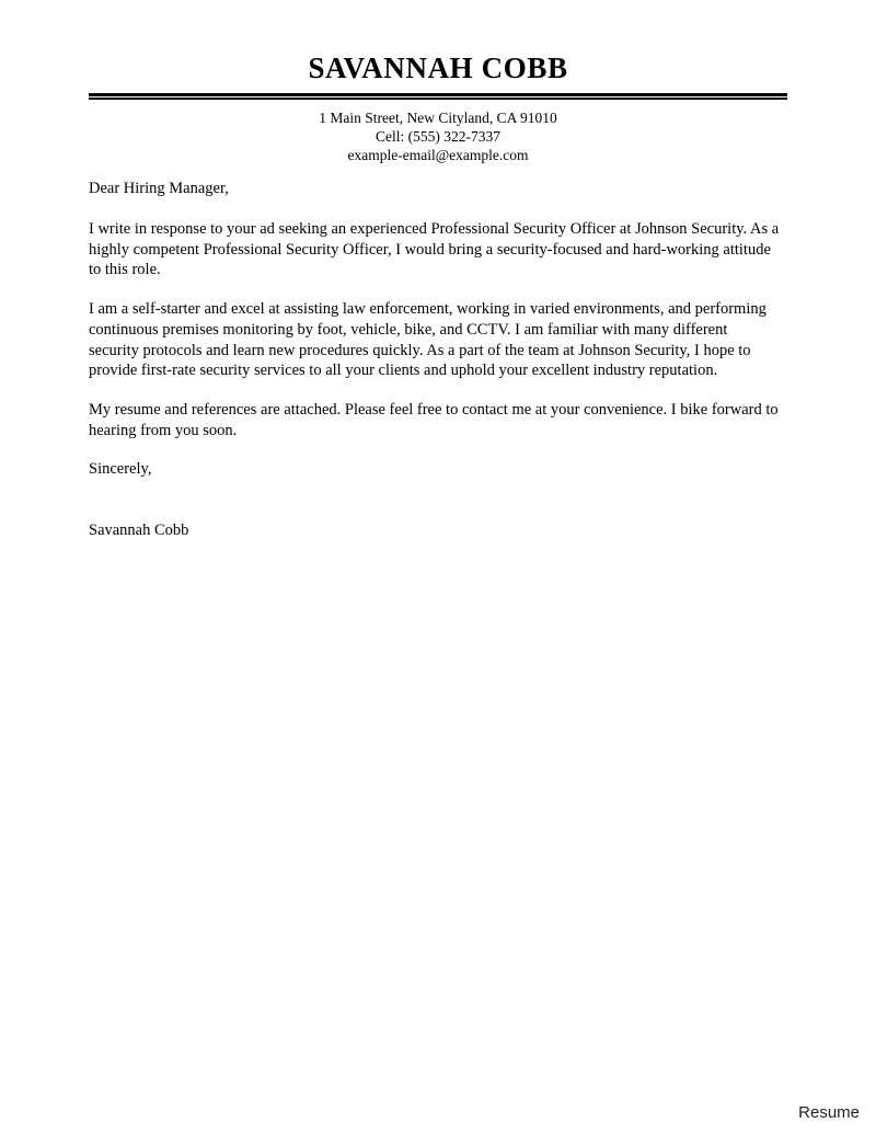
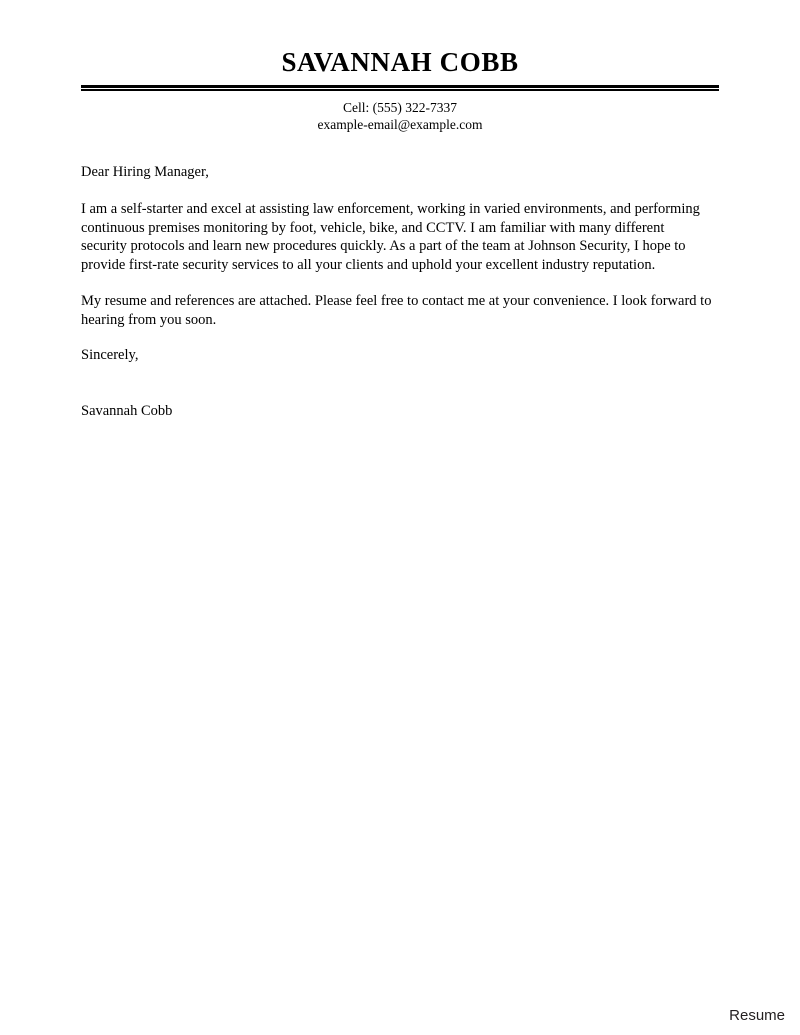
  SAVANNAH COBB
- 1 Main Street, New Cityland, CA 91010
  Cell: (555) 322-7337
  example-email@example.com
  Dear Hiring Manager,
- I write in response to your ad seeking an experienced Professional Security Officer at Johnson Security. As a highly competent Professional Security Officer, I would bring a security-focused and hard-working attitude to this role.
  I am a self-starter and excel at assisting law enforcement, working in varied environments, and performing continuous premises monitoring by foot, vehicle, bike, and CCTV. I am familiar with many different security protocols and learn new procedures quickly. As a part of the team at Johnson Security, I hope to provide first-rate security services to all your clients and uphold your excellent industry reputation.
- My resume and references are attached. Please feel free to contact me at your convenience. I bike forward to hearing from you soon.
+ My resume and references are attached. Please feel free to contact me at your convenience. I look forward to hearing from you soon.
  Sincerely,
  Savannah Cobb
  Resume
